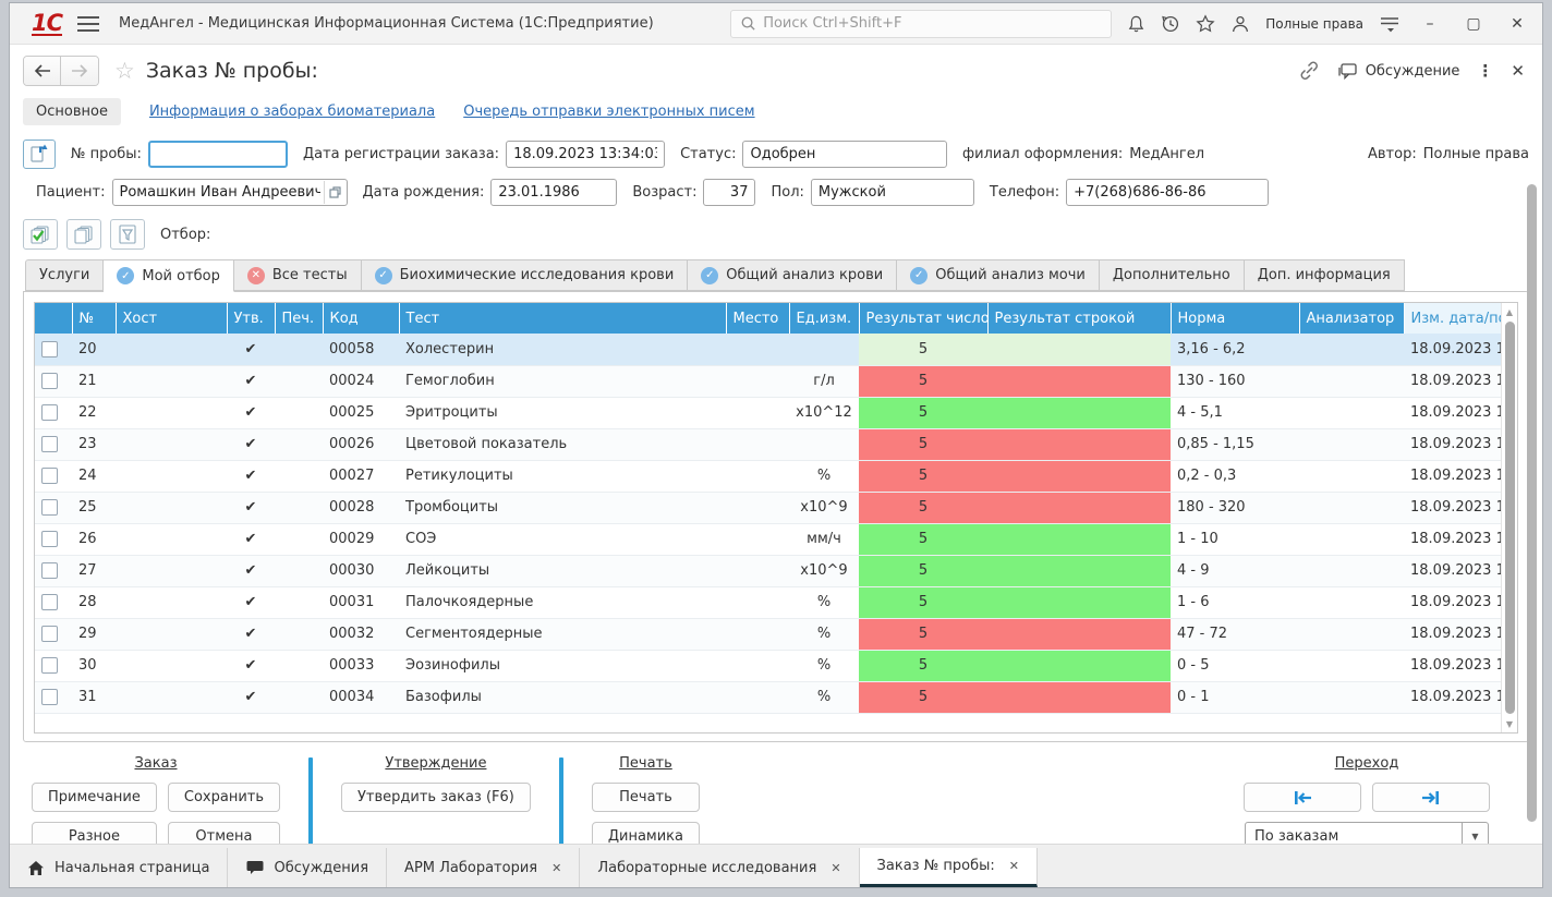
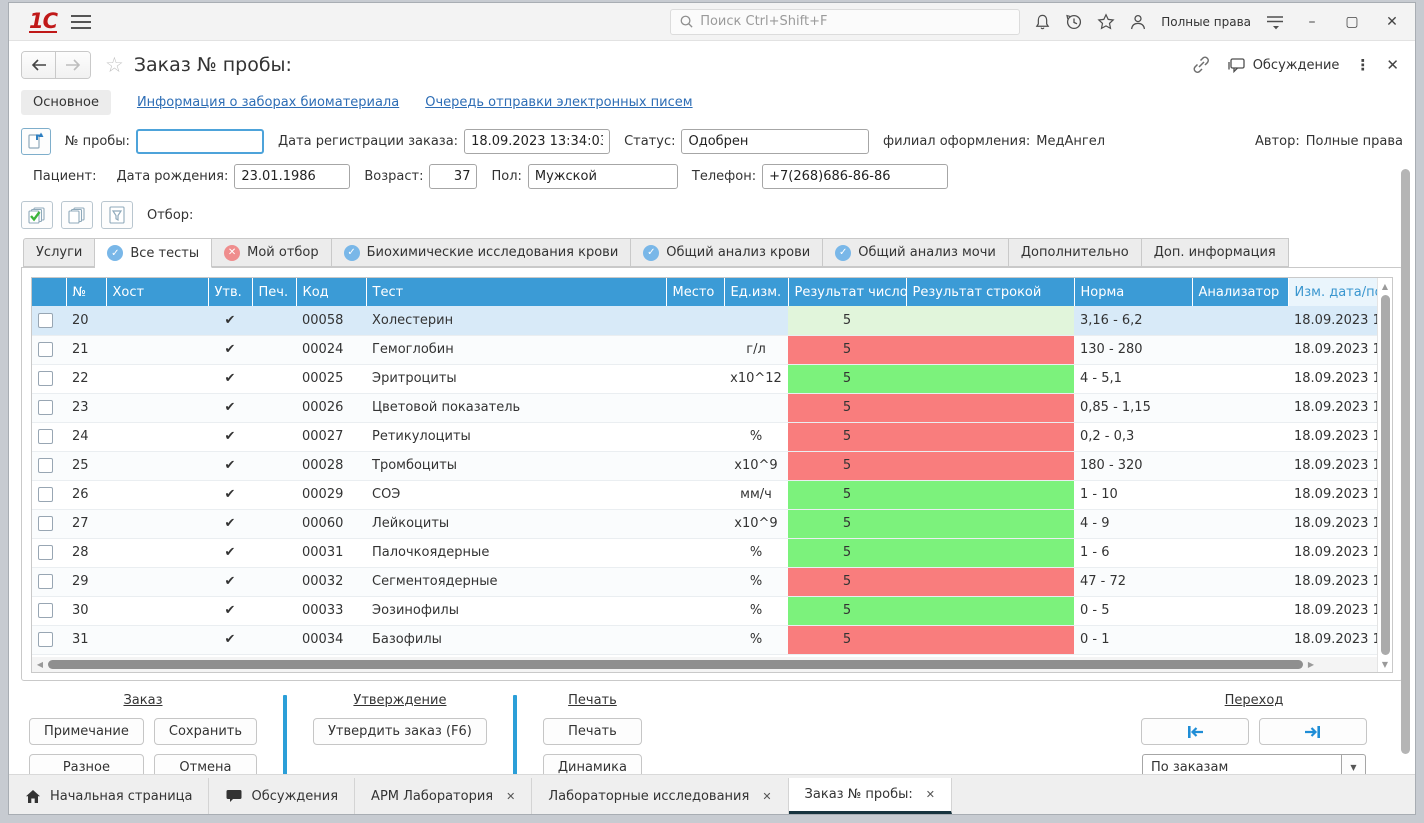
  1С
- МедАнгел - Медицинская Информационная Система (1С:Предприятие)
  Поиск Ctrl+Shift+F
  Полные права
  –
  ▢
  ✕
  ☆
  Заказ № пробы:
  Обсуждение
  ⋮
  ✕
  Основное
  Информация о заборах биоматериала
  Очередь отправки электронных писем
  № пробы:
  Дата регистрации заказа:
  18.09.2023 13:34:0
  Статус:
  Одобрен
  филиал оформления:
  МедАнгел
  Автор:
  Полные права
  Пациент:
- Ромашкин Иван Андреевич
  Дата рождения:
  23.01.1986
  Возраст:
  37
  Пол:
  Мужской
  Телефон:
  +7(268)686-86-86
  Отбор:
  Услуги
  ✓
- Мой отбор
+ Все тесты
  ✕
- Все тесты
+ Мой отбор
  ✓
  Биохимические исследования крови
  ✓
  Общий анализ крови
  ✓
  Общий анализ мочи
  Дополнительно
  Доп. информация
  	№	Хост	Утв.	Печ.	Код	Тест	Место	Ед.изм.	Результат число	Результат строкой	Норма	Анализатор	Изм. дата/п
  	20		✔		00058	Холестерин			5		3,16 - 6,2		18.09.2023
- 	21		✔		00024	Гемоглобин		г/л	5		130 - 160		18.09.2023
+ 	21		✔		00024	Гемоглобин		г/л	5		130 - 280		18.09.2023
  	22		✔		00025	Эритроциты		x10^12	5		4 - 5,1		18.09.2023
  	23		✔		00026	Цветовой показатель			5		0,85 - 1,15		18.09.2023
  	24		✔		00027	Ретикулоциты		%	5		0,2 - 0,3		18.09.2023
  	25		✔		00028	Тромбоциты		x10^9	5		180 - 320		18.09.2023
  	26		✔		00029	СОЭ		мм/ч	5		1 - 10		18.09.2023
- 	27		✔		00030	Лейкоциты		x10^9	5		4 - 9		18.09.2023
+ 	27		✔		00060	Лейкоциты		x10^9	5		4 - 9		18.09.2023
  	28		✔		00031	Палочкоядерные		%	5		1 - 6		18.09.2023
  	29		✔		00032	Сегментоядерные		%	5		47 - 72		18.09.2023
  	30		✔		00033	Эозинофилы		%	5		0 - 5		18.09.2023
  	31		✔		00034	Базофилы		%	5		0 - 1		18.09.2023
  ▲
  ▼
+ ◀
+ ▶
  Заказ
  Примечание
  Сохранить
  Разное
  Отмена
  Утверждение
  Утвердить заказ (F6)
  Печать
  Печать
  Динамика
  Переход
  По заказам
  ▼
  Начальная страница
  Обсуждения
  АРМ Лаборатория
  ✕
  Лабораторные исследования
  ✕
  Заказ № пробы:
  ✕
